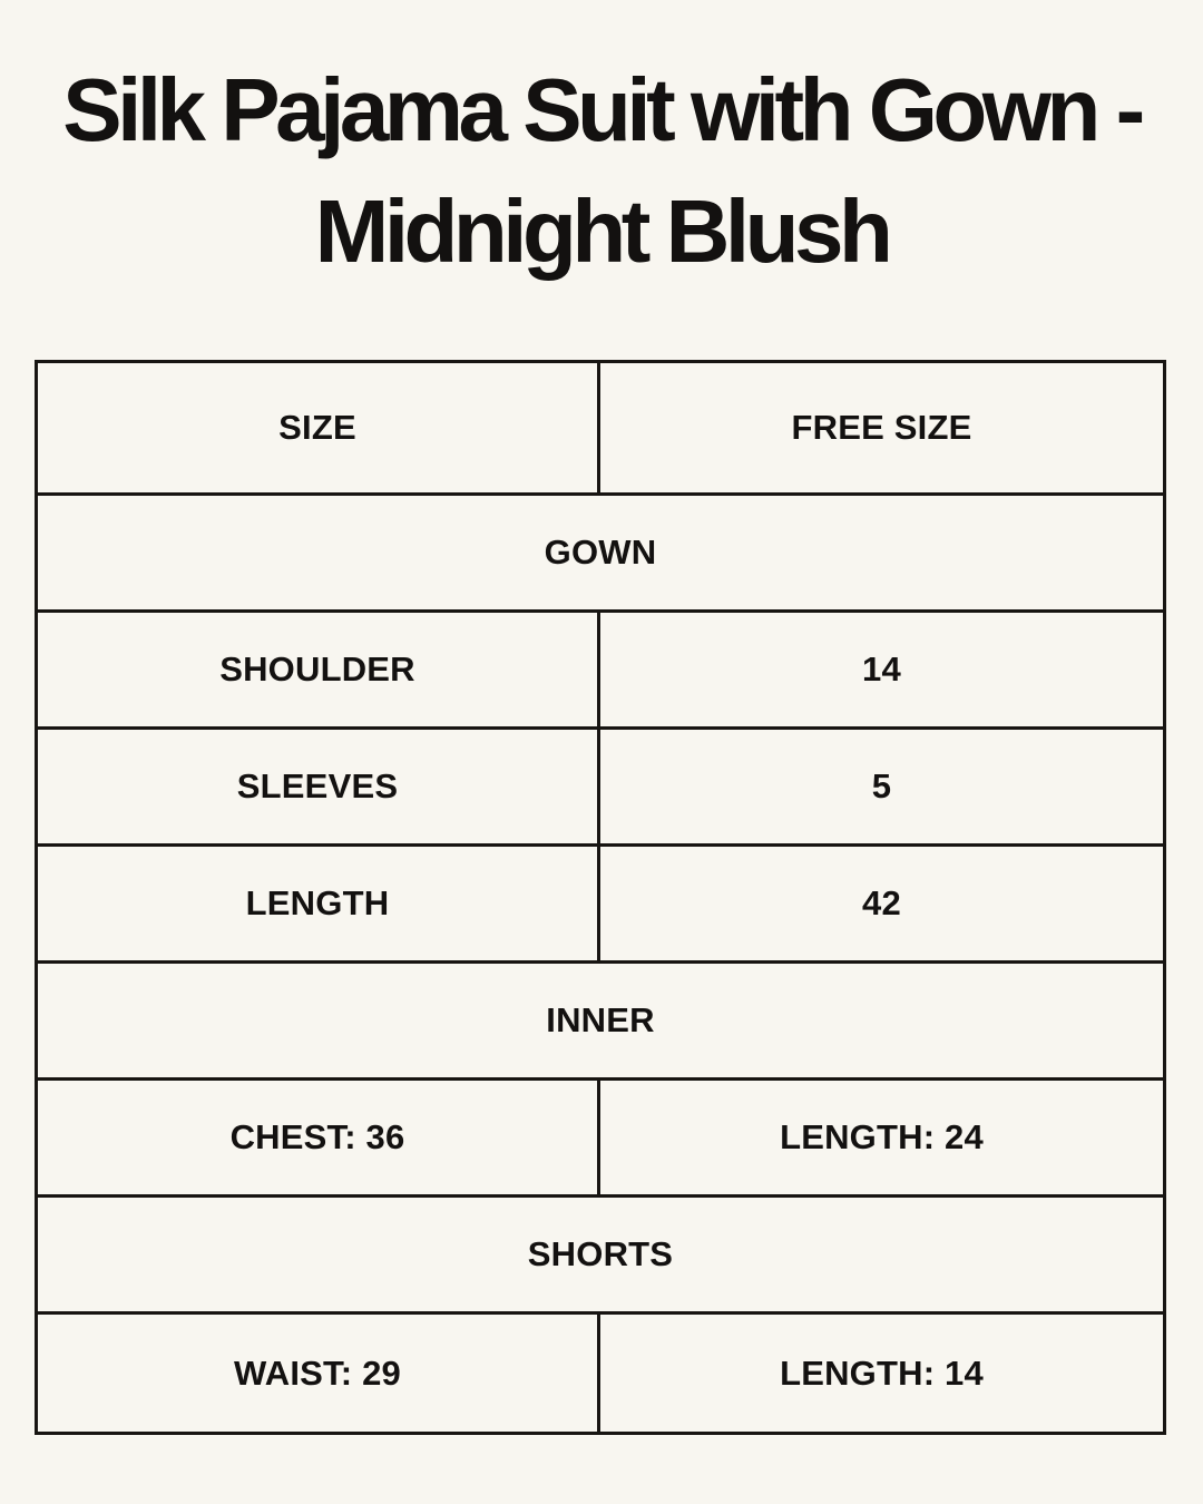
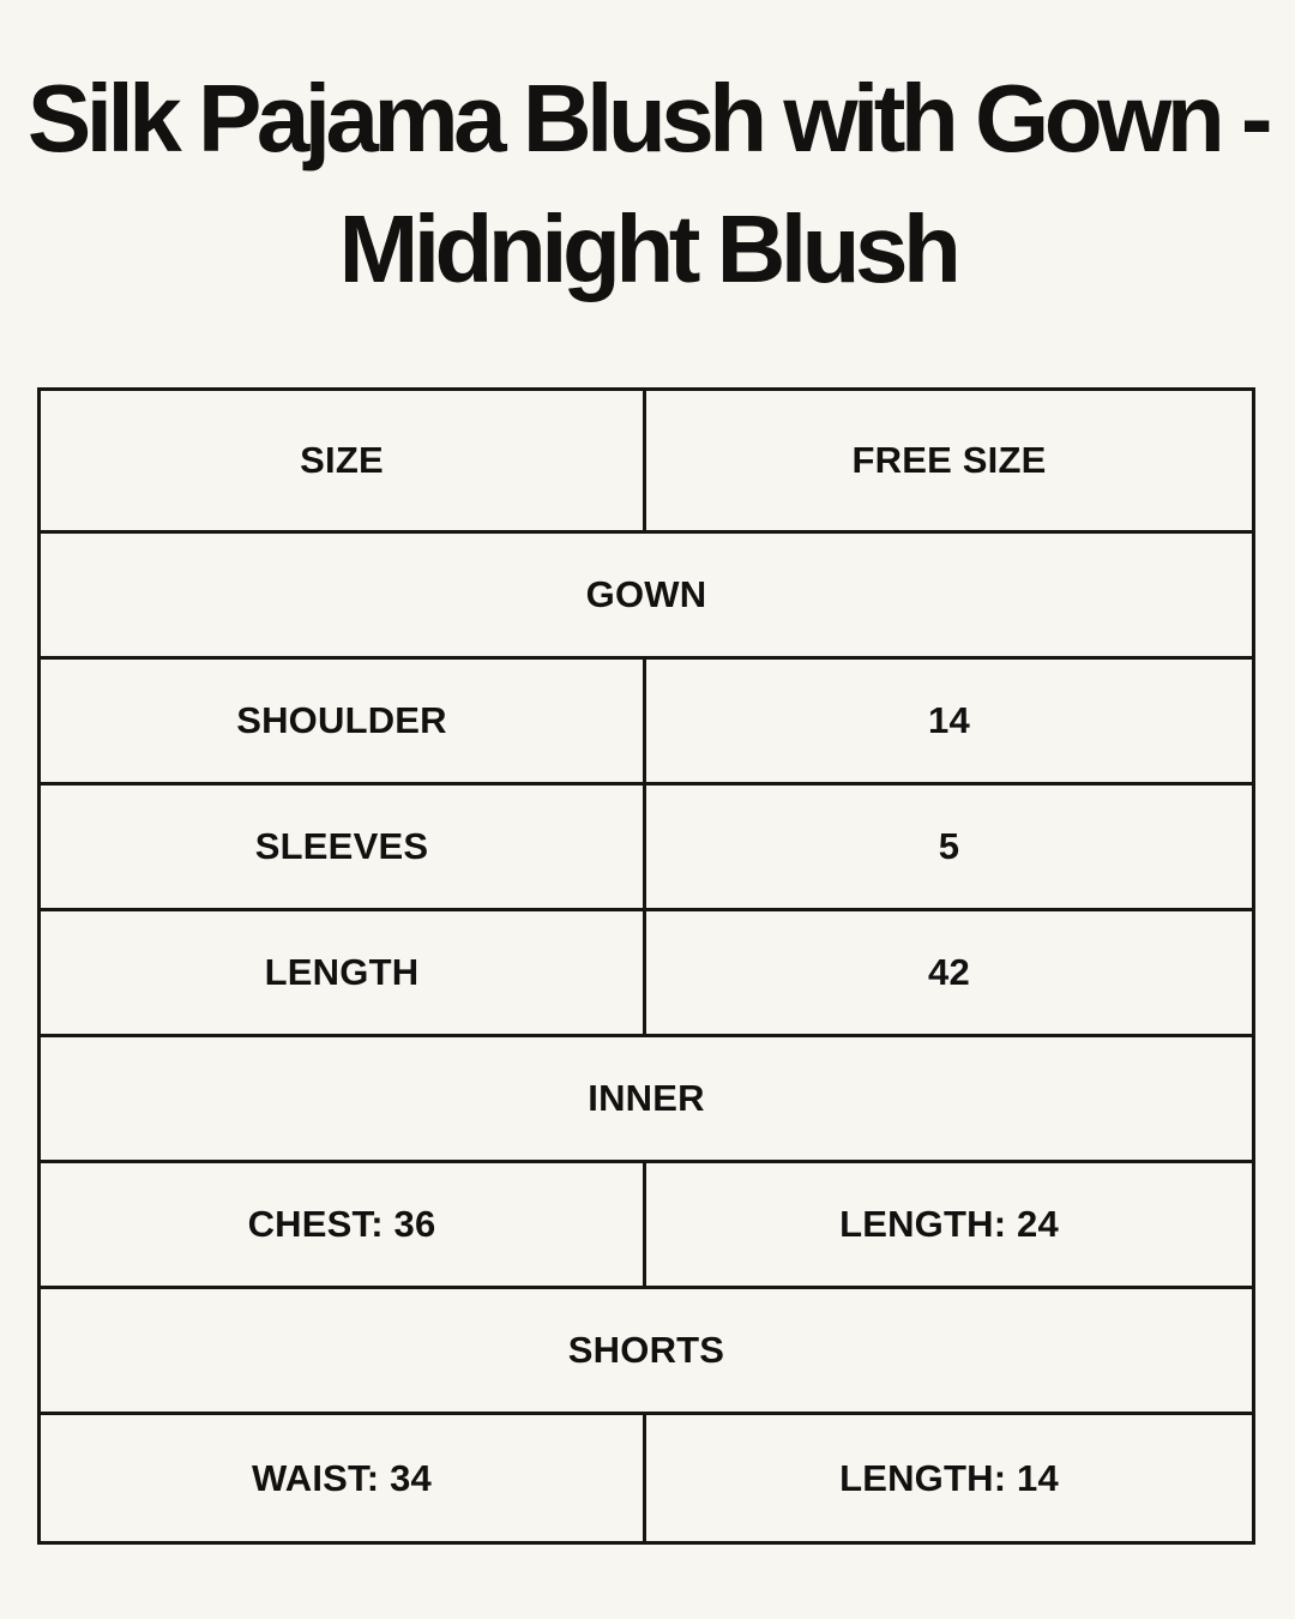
- Silk Pajama Suit with Gown -
+ Silk Pajama Blush with Gown -
  Midnight Blush
  SIZE
  FREE SIZE
  GOWN
  SHOULDER
  14
  SLEEVES
  5
  LENGTH
  42
  INNER
  CHEST: 36
  LENGTH: 24
  SHORTS
- WAIST: 29
+ WAIST: 34
  LENGTH: 14
